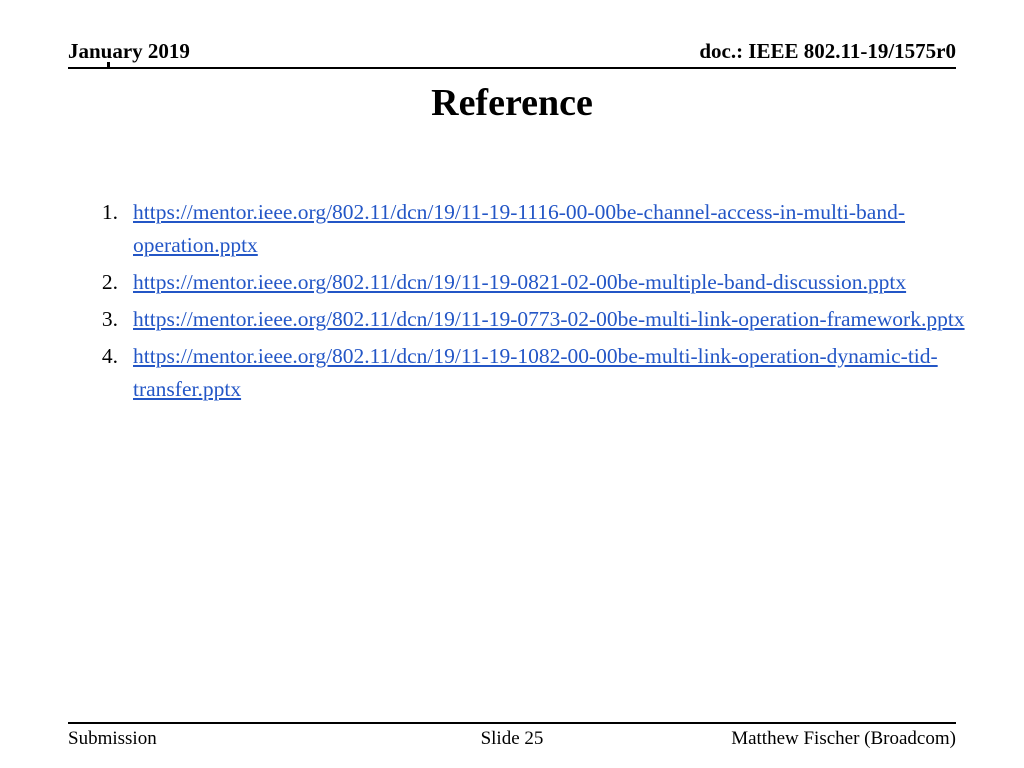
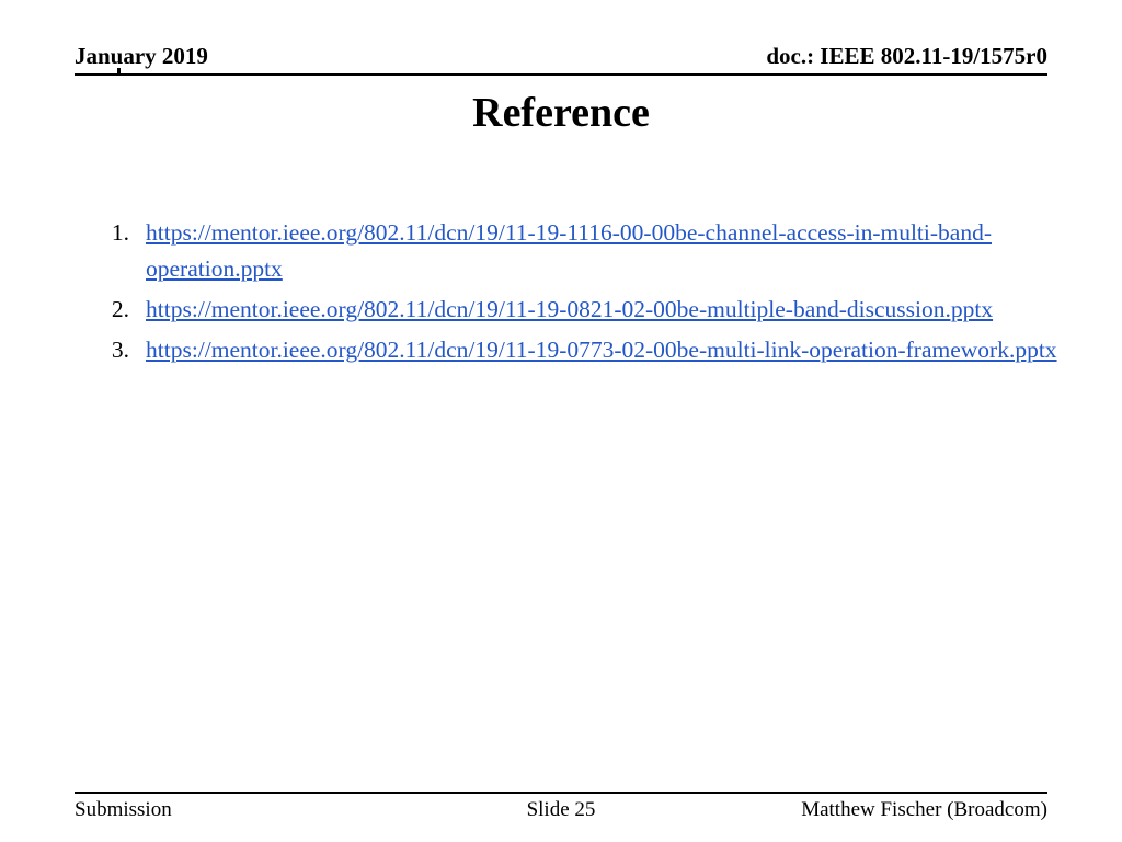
  January 2019
  doc.: IEEE 802.11-19/1575r0
  Reference
  1.
  https://mentor.ieee.org/802.11/dcn/19/11-19-1116-00-00be-channel-access-in-multi-band-operation.pptx
  2.
  https://mentor.ieee.org/802.11/dcn/19/11-19-0821-02-00be-multiple-band-discussion.pptx
  3.
  https://mentor.ieee.org/802.11/dcn/19/11-19-0773-02-00be-multi-link-operation-framework.pptx
- 4.
- https://mentor.ieee.org/802.11/dcn/19/11-19-1082-00-00be-multi-link-operation-dynamic-tid-transfer.pptx
  Submission
  Slide 25
  Matthew Fischer (Broadcom)
